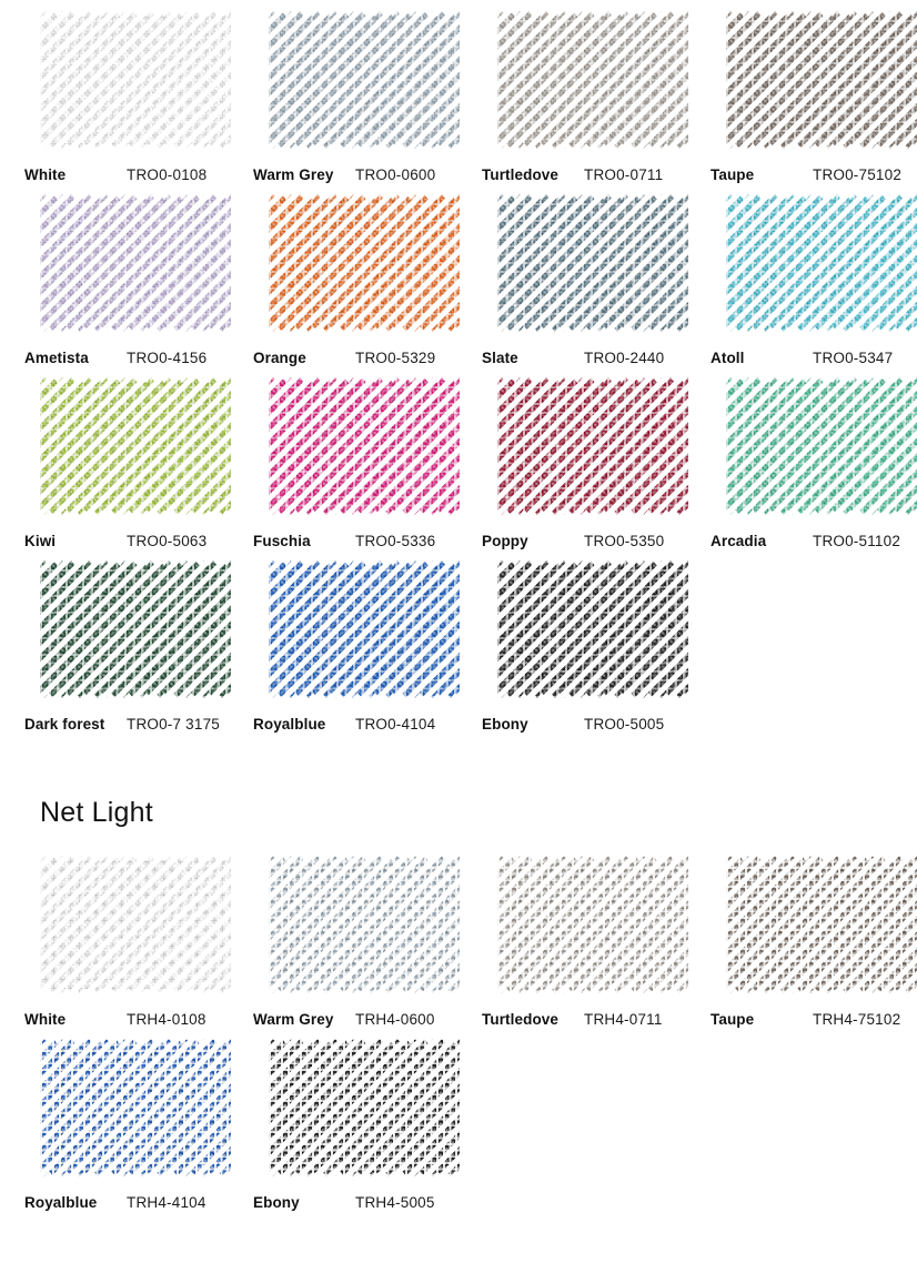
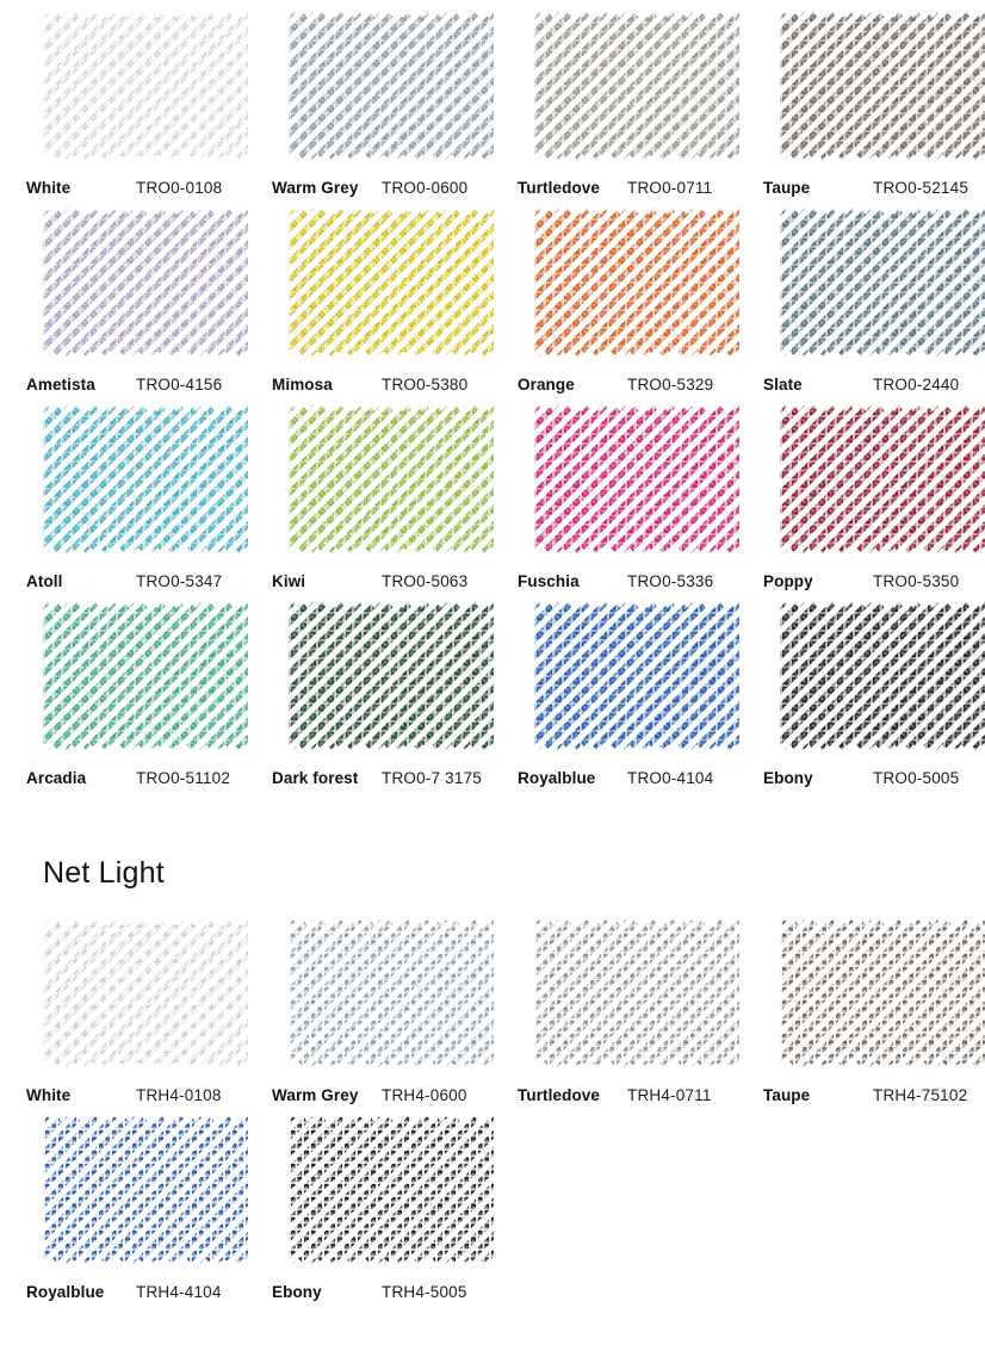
  White
  TRO0-0108
  Warm Grey
  TRO0-0600
  Turtledove
  TRO0-0711
  Taupe
- TRO0-75102
+ TRO0-52145
  Ametista
  TRO0-4156
+ Mimosa
+ TRO0-5380
  Orange
  TRO0-5329
  Slate
  TRO0-2440
  Atoll
  TRO0-5347
  Kiwi
  TRO0-5063
  Fuschia
  TRO0-5336
  Poppy
  TRO0-5350
  Arcadia
  TRO0-51102
  Dark forest
  TRO0-7 3175
  Royalblue
  TRO0-4104
  Ebony
  TRO0-5005
  Net Light
  White
  TRH4-0108
  Warm Grey
  TRH4-0600
  Turtledove
  TRH4-0711
  Taupe
  TRH4-75102
  Royalblue
  TRH4-4104
  Ebony
  TRH4-5005
